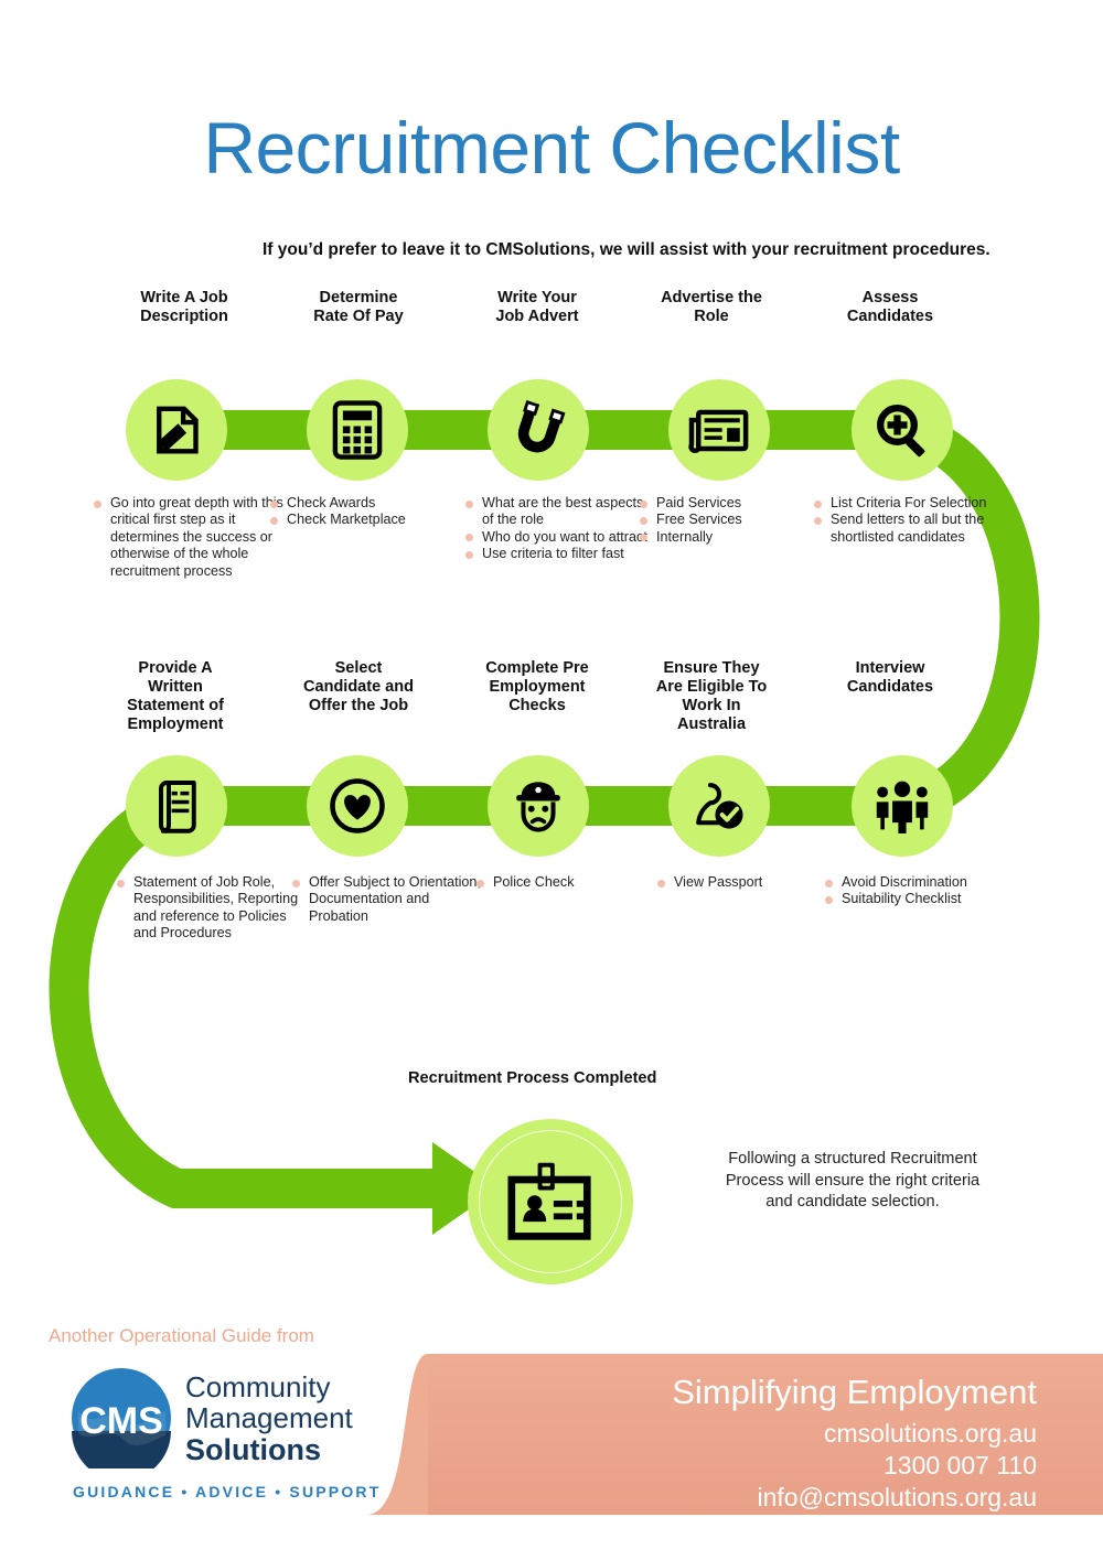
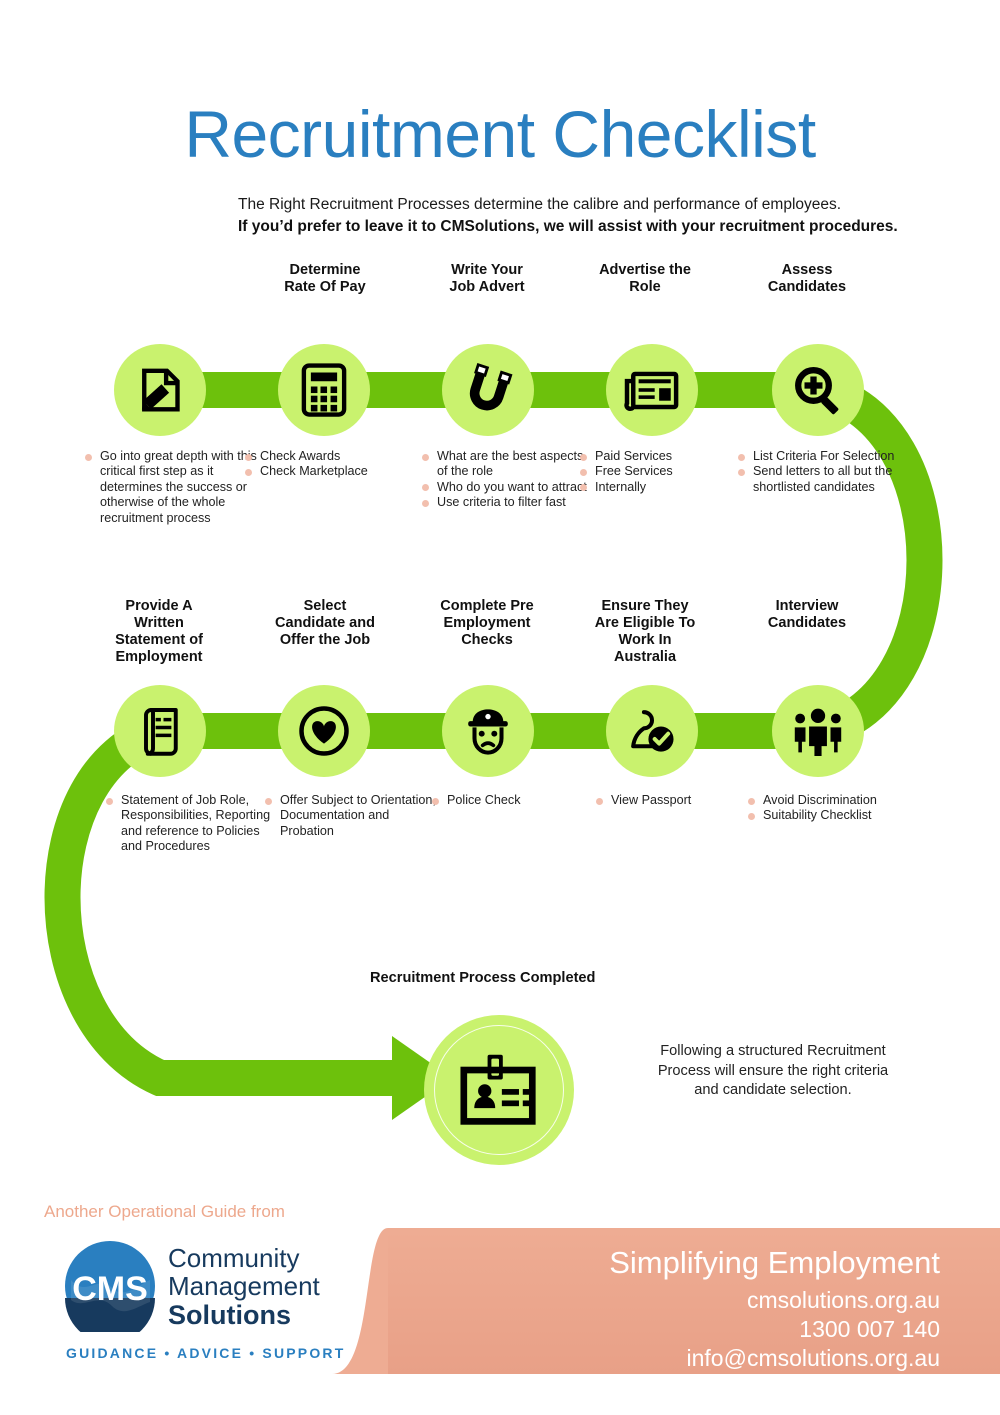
- Write A Job
- Description
  Go into great depth with t critical first step as it determines the success or otherwise of the whole recruitment process
  Determine
  Rate Of Pay
  Check Awards
  Check Marketplace
  Write Your
  Job Advert
  What are the best aspect of the role
  Who do you want to attra
  Use criteria to filter fast
  Advertise the
  Role
  Paid Services
  Free Services
  Internally
  Assess
  Candidates
  List Criteria For Selection
  Send letters to all but the shortlisted candidates
  Provide A
  Written
  Statement of
  Employment
  Statement of Job Role, Responsibilities, Reportin and reference to Policies and Procedures
  Select
  Candidate and
  Offer the Job
  Offer Subject to Orientation Documentation and Probation
  Complete Pre
  Employment
  Checks
  Police Check
  Ensure They
  Are Eligible To
  Work In
  Australia
  View Passport
  Interview
  Candidates
  Avoid Discrimination
  Suitability Checklist
  Recruitment Process Completed
  Following a structured Recruitment Process will ensure the right criteria and candidate selection.
  Another Operational Guide from
  CMS
  Community
  Management
  Solutions
  GUIDANCE • ADVICE • SUPPORT
  Simplifying Employment
  cmsolutions.org.au
- 1300 007 110
+ 1300 007 140
  info@cmsolutions.org.au
  Recruitment Checklist
+ The Right Recruitment Processes determine the calibre and performance of employees.
  If you’d prefer to leave it to CMSolutions, we will assist with your recruitment procedures.
